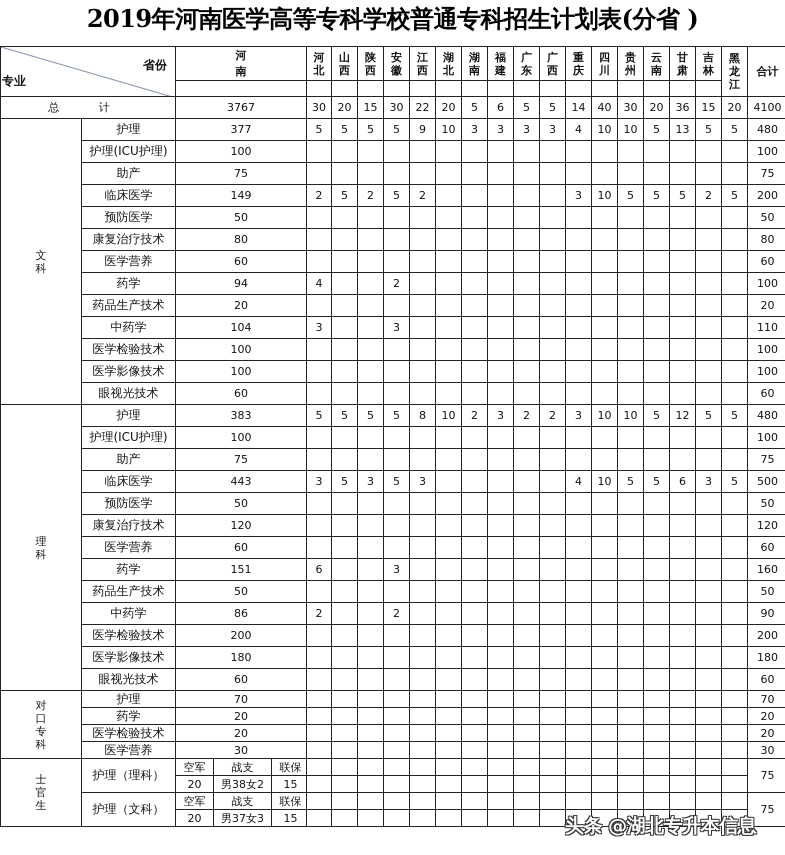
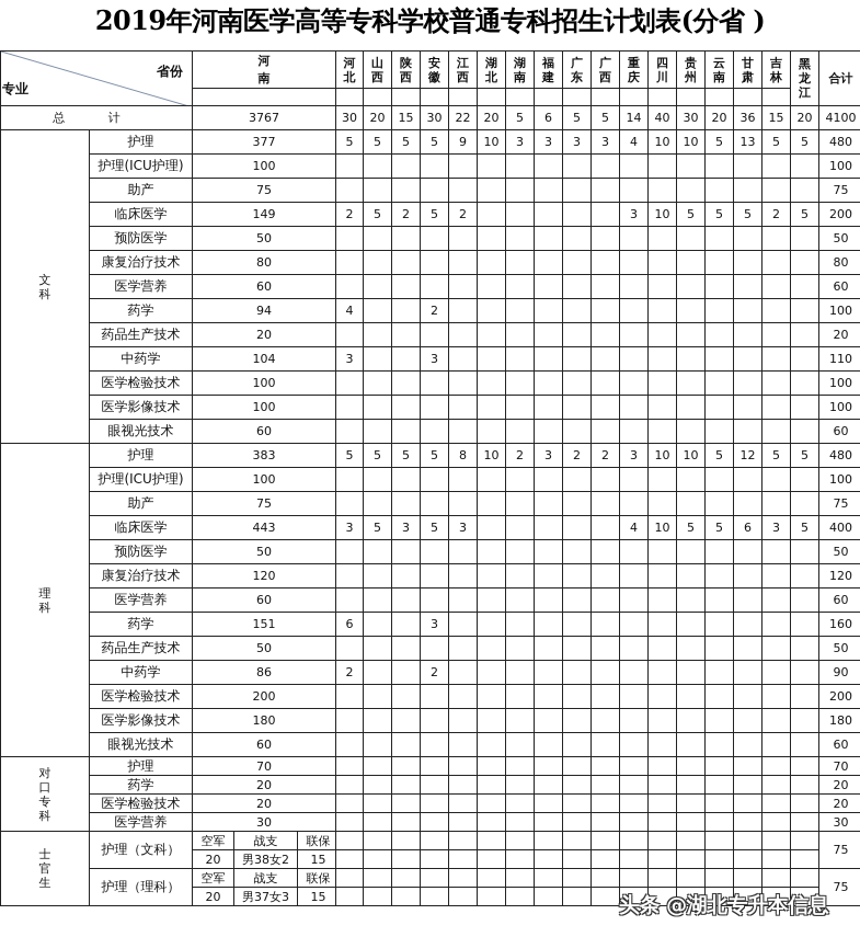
  2019年河南医学高等专科学校普通专科招生计划表(分省 )
  省份专业	河南	河北	山西	陕西	安徽	江西	湖北	湖南	福建	广东	广西	重庆	四川	贵州	云南	甘肃	吉林	黑龙江	合计
  总 计	3767	30	20	15	30	22	20	5	6	5	5	14	40	30	20	36	15	20	4100
  文科	护理	377	5	5	5	5	9	10	3	3	3	3	4	10	10	5	13	5	5	480
  护理(ICU护理)	100																		100
  助产	75																		75
  临床医学	149	2	5	2	5	2						3	10	5	5	5	2	5	200
  预防医学	50																		50
  康复治疗技术	80																		80
  医学营养	60																		60
  药学	94	4			2														100
  药品生产技术	20																		20
  中药学	104	3			3														110
  医学检验技术	100																		100
  医学影像技术	100																		100
  眼视光技术	60																		60
  理科	护理	383	5	5	5	5	8	10	2	3	2	2	3	10	10	5	12	5	5	480
  护理(ICU护理)	100																		100
  助产	75																		75
- 临床医学	443	3	5	3	5	3						4	10	5	5	6	3	5	500
+ 临床医学	443	3	5	3	5	3						4	10	5	5	6	3	5	400
  预防医学	50																		50
  康复治疗技术	120																		120
  医学营养	60																		60
  药学	151	6			3														160
  药品生产技术	50																		50
  中药学	86	2			2														90
  医学检验技术	200																		200
  医学影像技术	180																		180
  眼视光技术	60																		60
  对口专科	护理	70																		70
  药学	20																		20
  医学检验技术	20																		20
  医学营养	30																		30
- 士官生	护理（理科）
+ 士官生	护理（文科）
  空军	战支	联保
  20	男38女2	15
  																				75
- 护理（文科）
+ 护理（理科）
  空军	战支	联保
  20	男37女3	15
  																			75
  头条 @湖北专升本信息
